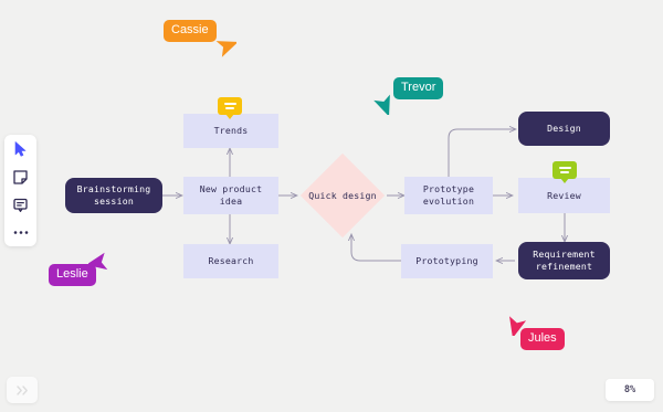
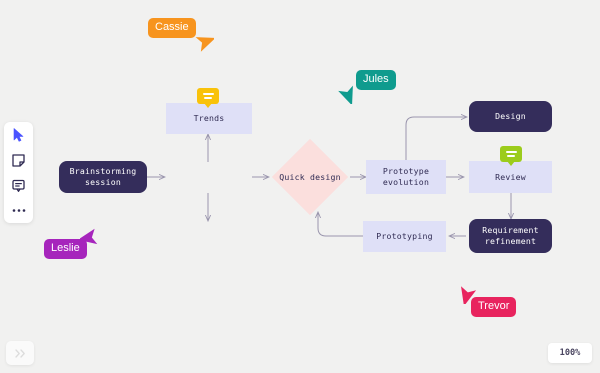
  Brainstorming
  session
- New product
- idea
  Trends
- Research
  Quick design
  Prototype
  evolution
  Design
  Review
  Requirement
  refinement
  Prototyping
  Cassie
- Trevor
+ Jules
  Leslie
- Jules
+ Trevor
- 8%
+ 100%
